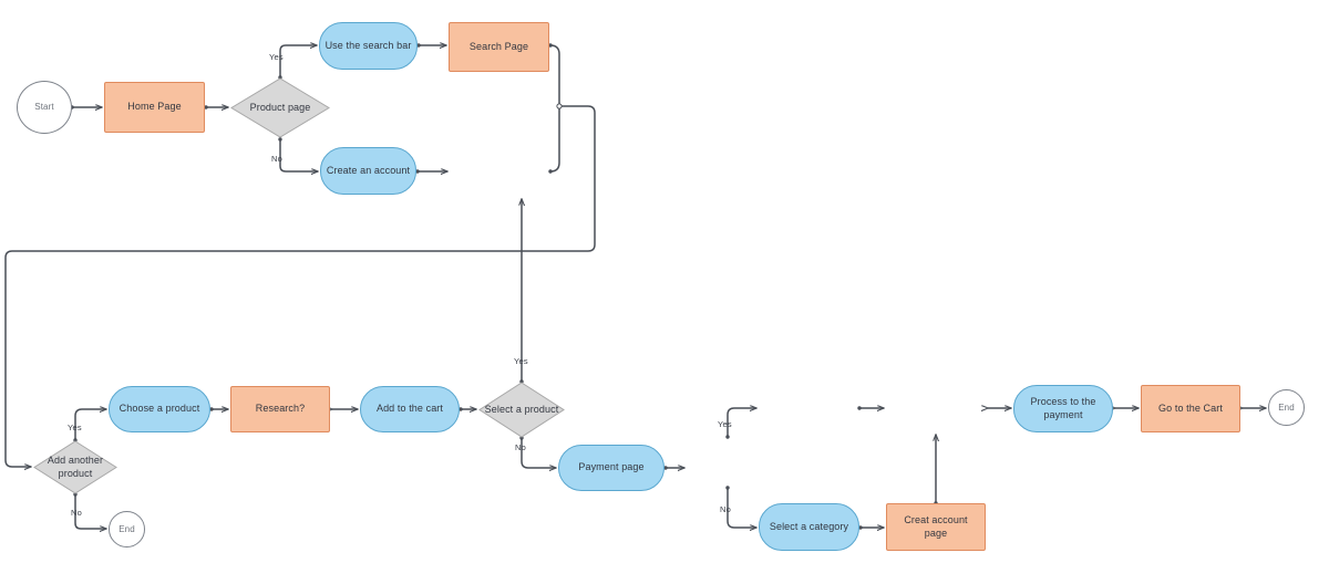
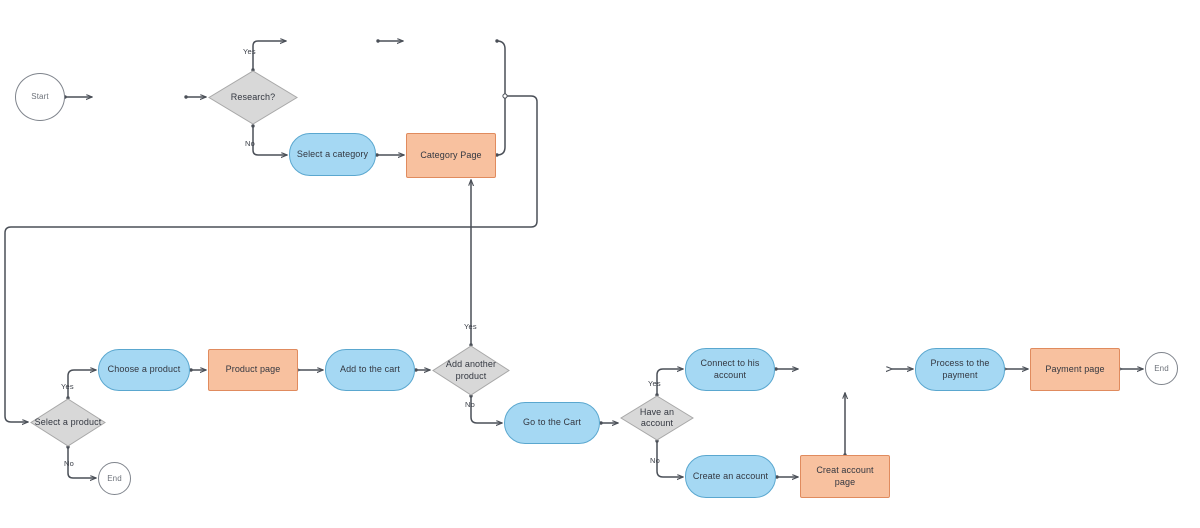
  Start
- Home Page
- Product page
+ Research?
- Use the search bar
- Search Page
- Create an account
+ Select a category
+ Category Page
- Add another product
+ Select a product
  End
  Choose a product
- Research?
+ Product page
  Add to the cart
- Select a product
+ Add another product
- Payment page
+ Go to the Cart
+ Have an account
+ Connect to his account
- Select a category
+ Create an account
  Creat account page
  Process to the payment
- Go to the Cart
+ Payment page
  End
  Yes
  No
  Yes
  No
  Yes
  No
  Yes
  No
